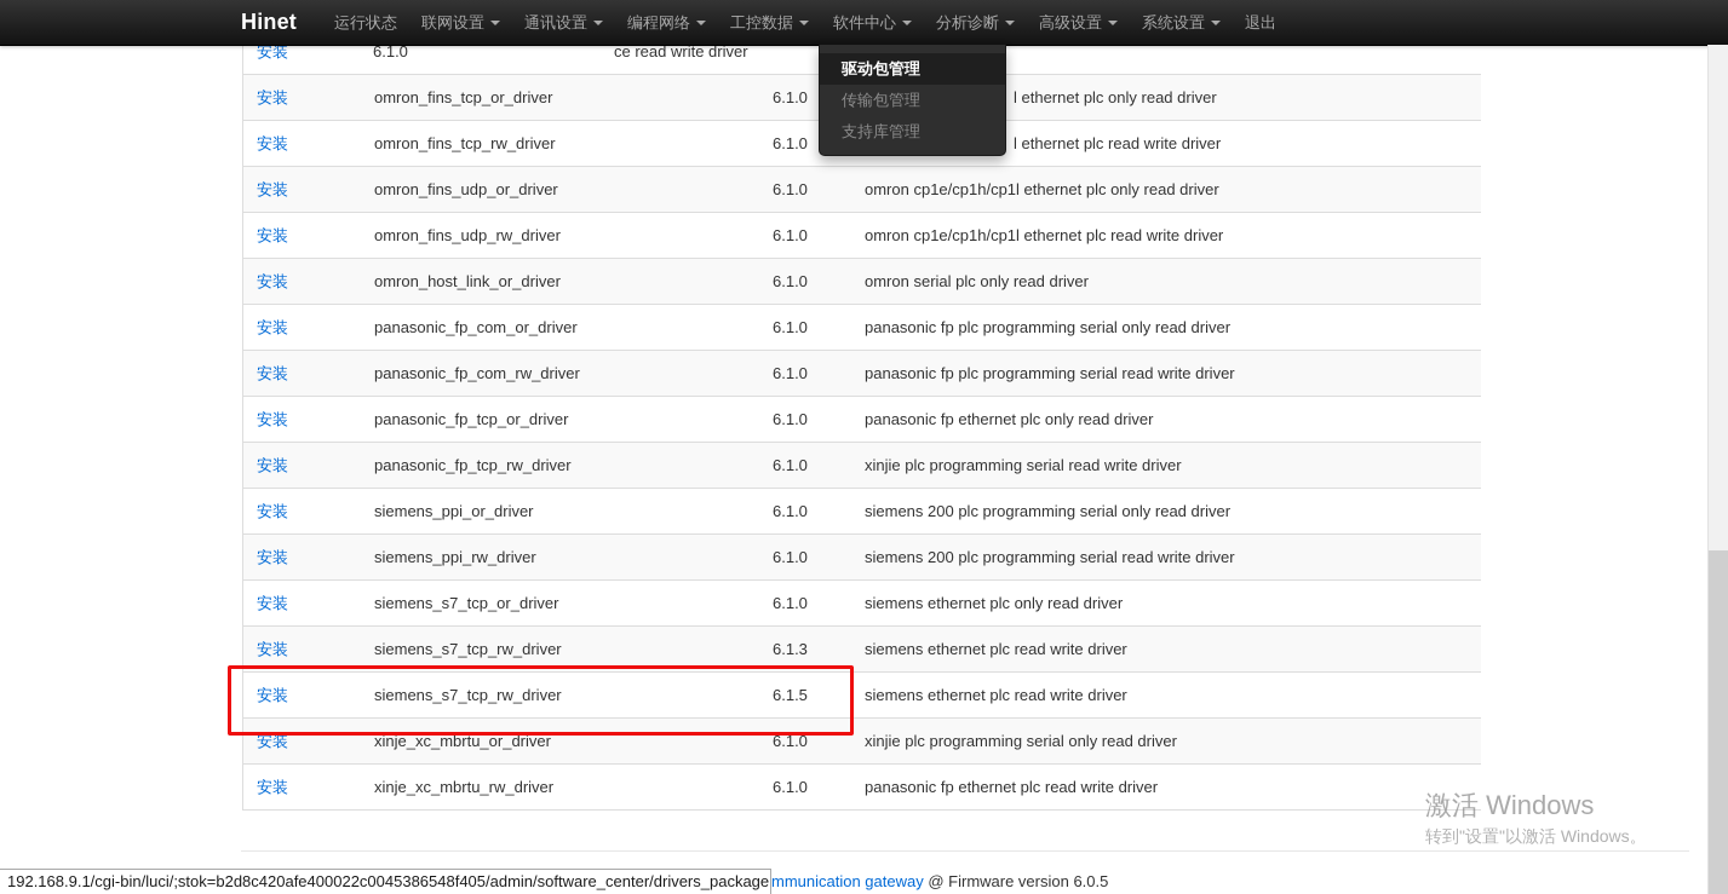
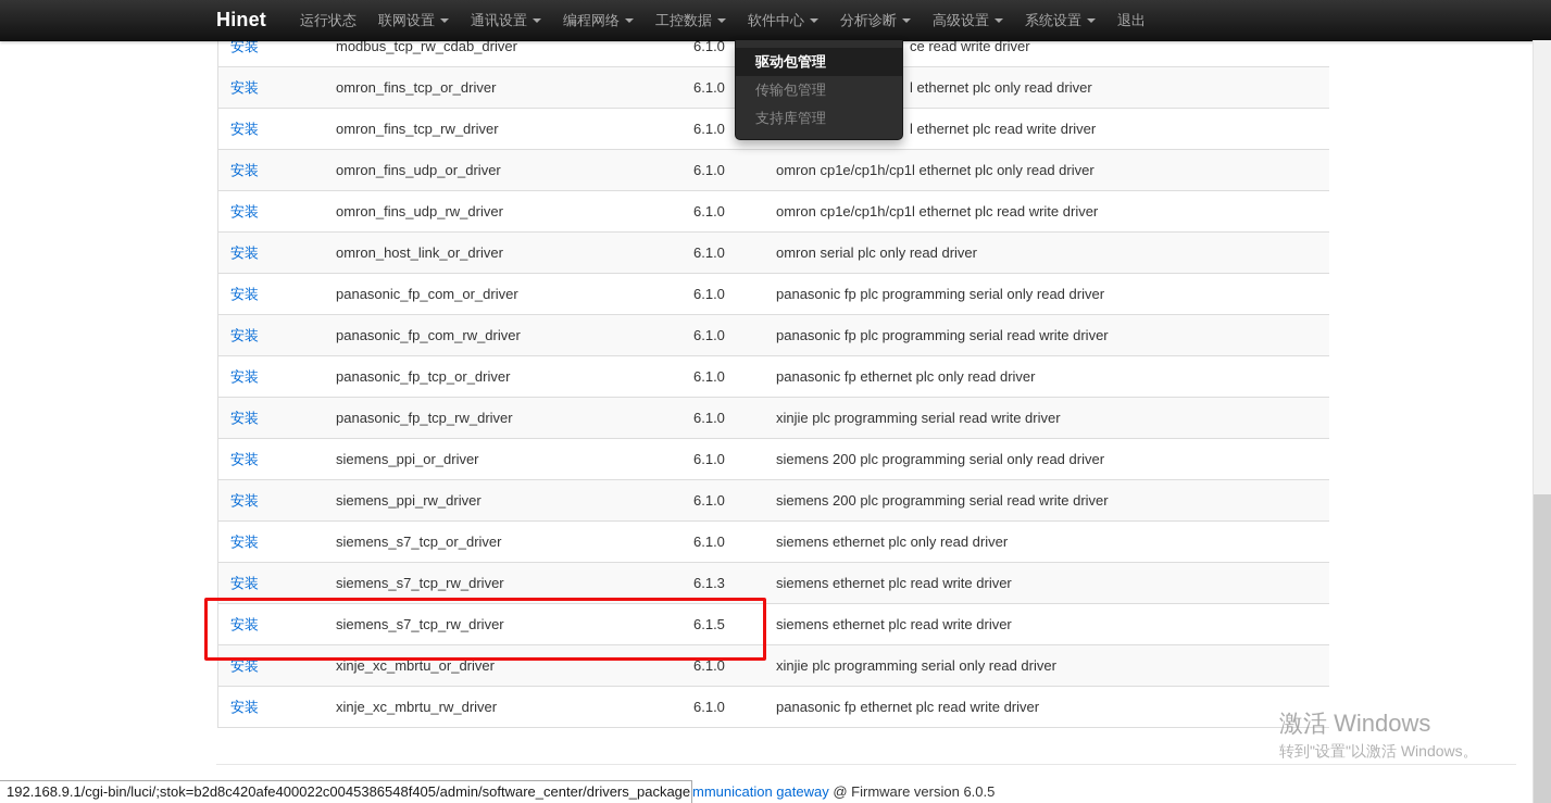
  Hinet
  运行状态
  联网设置
  通讯设置
  编程网络
  工控数据
  软件中心
  分析诊断
  高级设置
  系统设置
  退出
  驱动包管理
  传输包管理
  支持库管理
  安装
+ modbus_tcp_rw_cdab_driver
  6.1.0
  ce read write driver
  安装
  omron_fins_tcp_or_driver
  6.1.0
  l ethernet plc only read driver
  安装
  omron_fins_tcp_rw_driver
  6.1.0
  l ethernet plc read write driver
  安装
  omron_fins_udp_or_driver
  6.1.0
  omron cp1e/cp1h/cp1l ethernet plc only read driver
  安装
  omron_fins_udp_rw_driver
  6.1.0
  omron cp1e/cp1h/cp1l ethernet plc read write driver
  安装
  omron_host_link_or_driver
  6.1.0
  omron serial plc only read driver
  安装
  panasonic_fp_com_or_driver
  6.1.0
  panasonic fp plc programming serial only read driver
  安装
  panasonic_fp_com_rw_driver
  6.1.0
  panasonic fp plc programming serial read write driver
  安装
  panasonic_fp_tcp_or_driver
  6.1.0
  panasonic fp ethernet plc only read driver
  安装
  panasonic_fp_tcp_rw_driver
  6.1.0
  xinjie plc programming serial read write driver
  安装
  siemens_ppi_or_driver
  6.1.0
  siemens 200 plc programming serial only read driver
  安装
  siemens_ppi_rw_driver
  6.1.0
  siemens 200 plc programming serial read write driver
  安装
  siemens_s7_tcp_or_driver
  6.1.0
  siemens ethernet plc only read driver
  安装
  siemens_s7_tcp_rw_driver
  6.1.3
  siemens ethernet plc read write driver
  安装
  siemens_s7_tcp_rw_driver
  6.1.5
  siemens ethernet plc read write driver
  安装
  xinje_xc_mbrtu_or_driver
  6.1.0
  xinjie plc programming serial only read driver
  安装
  xinje_xc_mbrtu_rw_driver
  6.1.0
  panasonic fp ethernet plc read write driver
  mmunication gateway @ Firmware version 6.0.5
  192.168.9.1/cgi-bin/luci/;stok=b2d8c420afe400022c0045386548f405/admin/software_center/drivers_package
  激活 Windows
  转到"设置"以激活 Windows。
